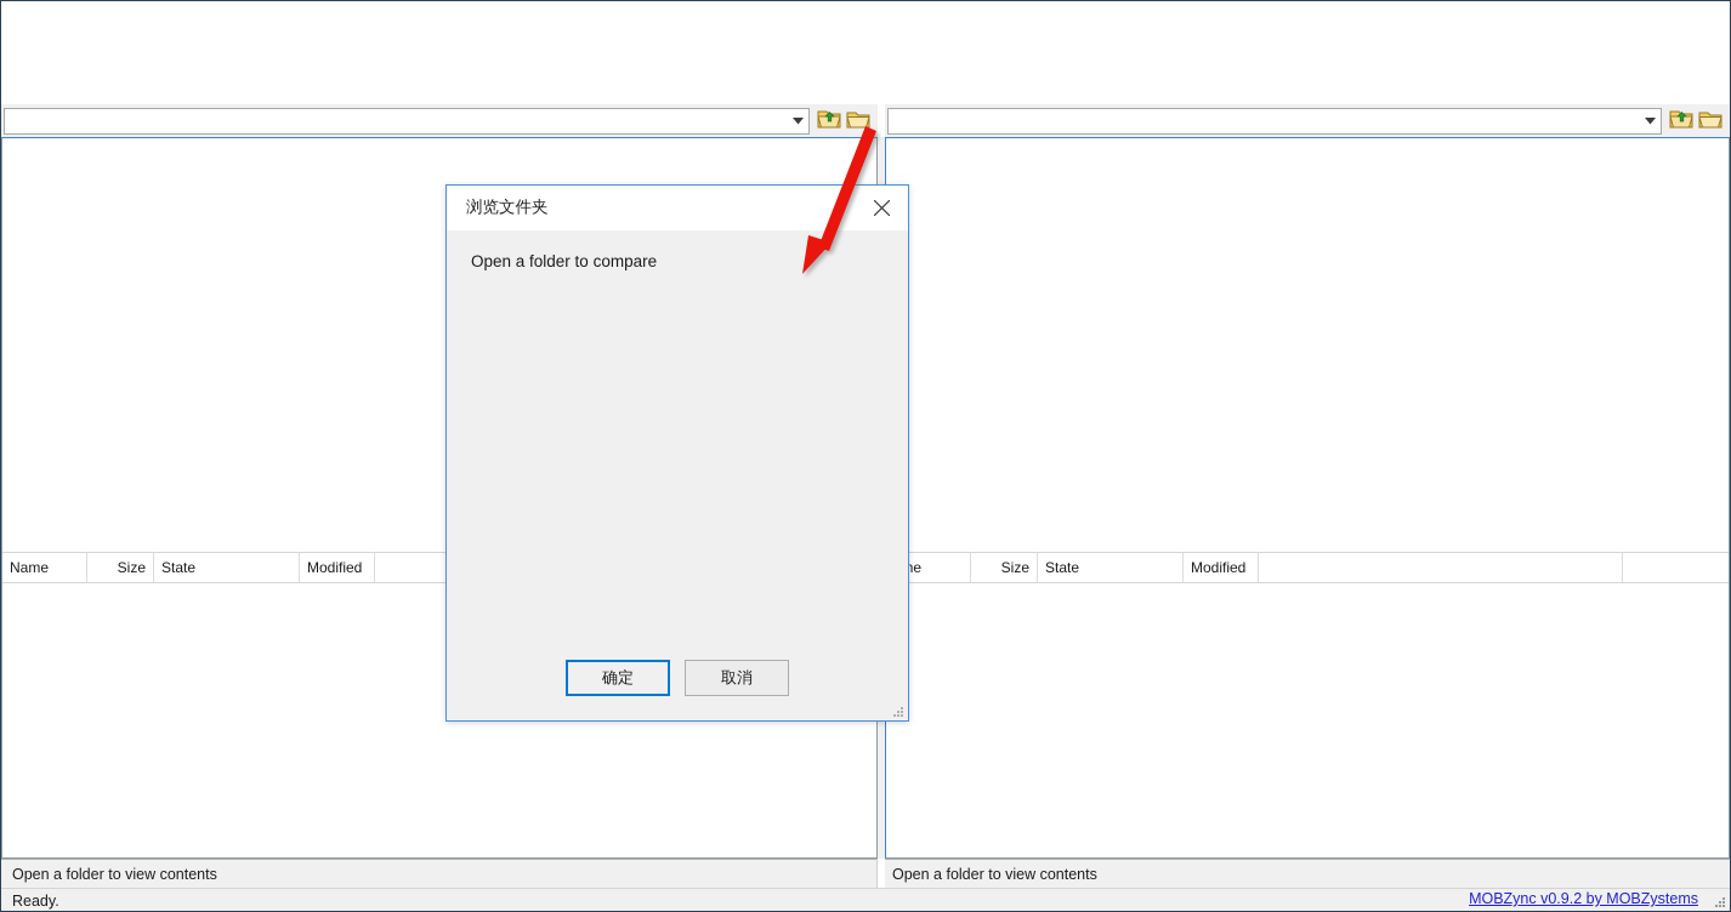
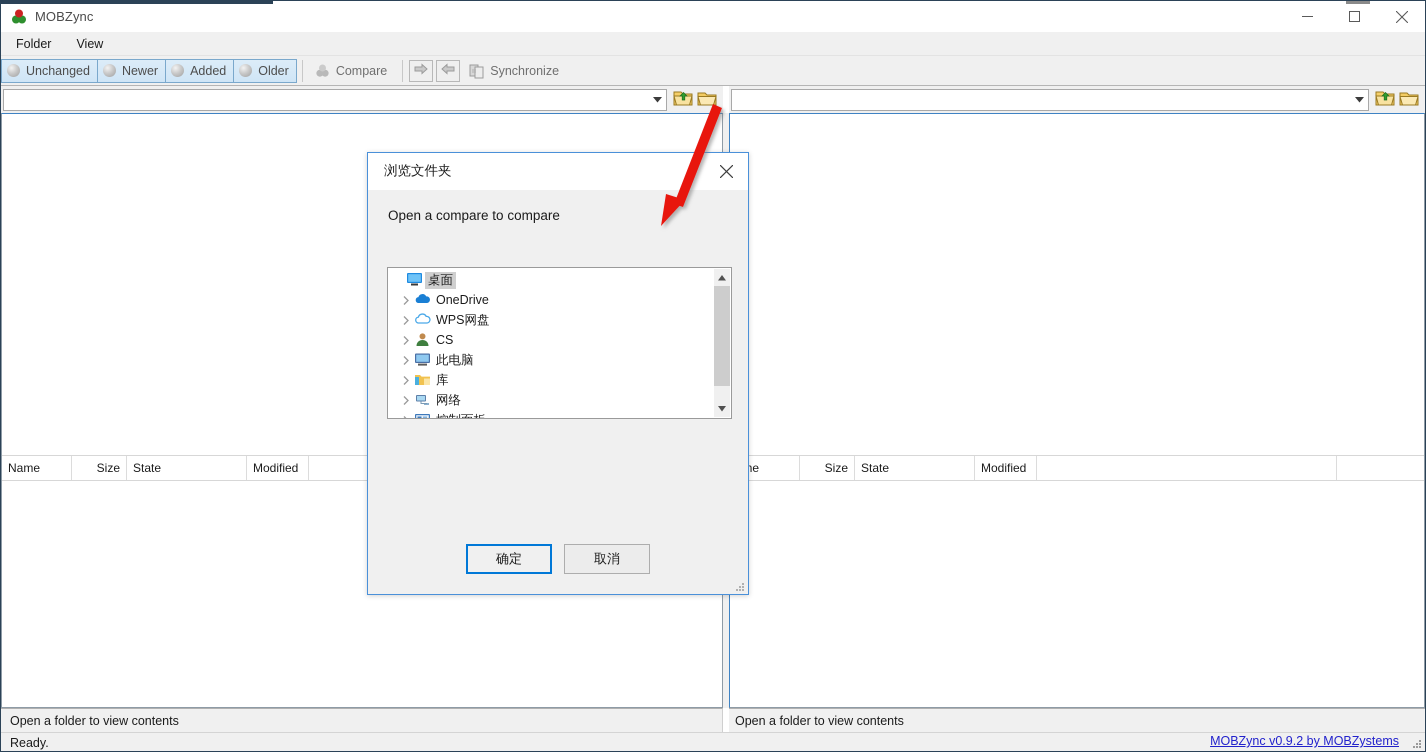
+ MOBZync
+ Folder
+ View
+ Unchanged
+ Newer
+ Added
+ Older
+ Compare
+ Synchronize
  Name
  Size
  State
  Modified
  Size
  State
  Modified
  Open a folder to view contents
  Open a folder to view contents
  Ready.
  MOBZync v0.9.2 by MOBZystems
  浏览文件夹
- Open a folder to compare
+ Open a compare to compare
+ 桌面
+ OneDrive
+ WPS网盘
+ CS
+ 此电脑
+ 库
+ 网络
  确定
  取消
